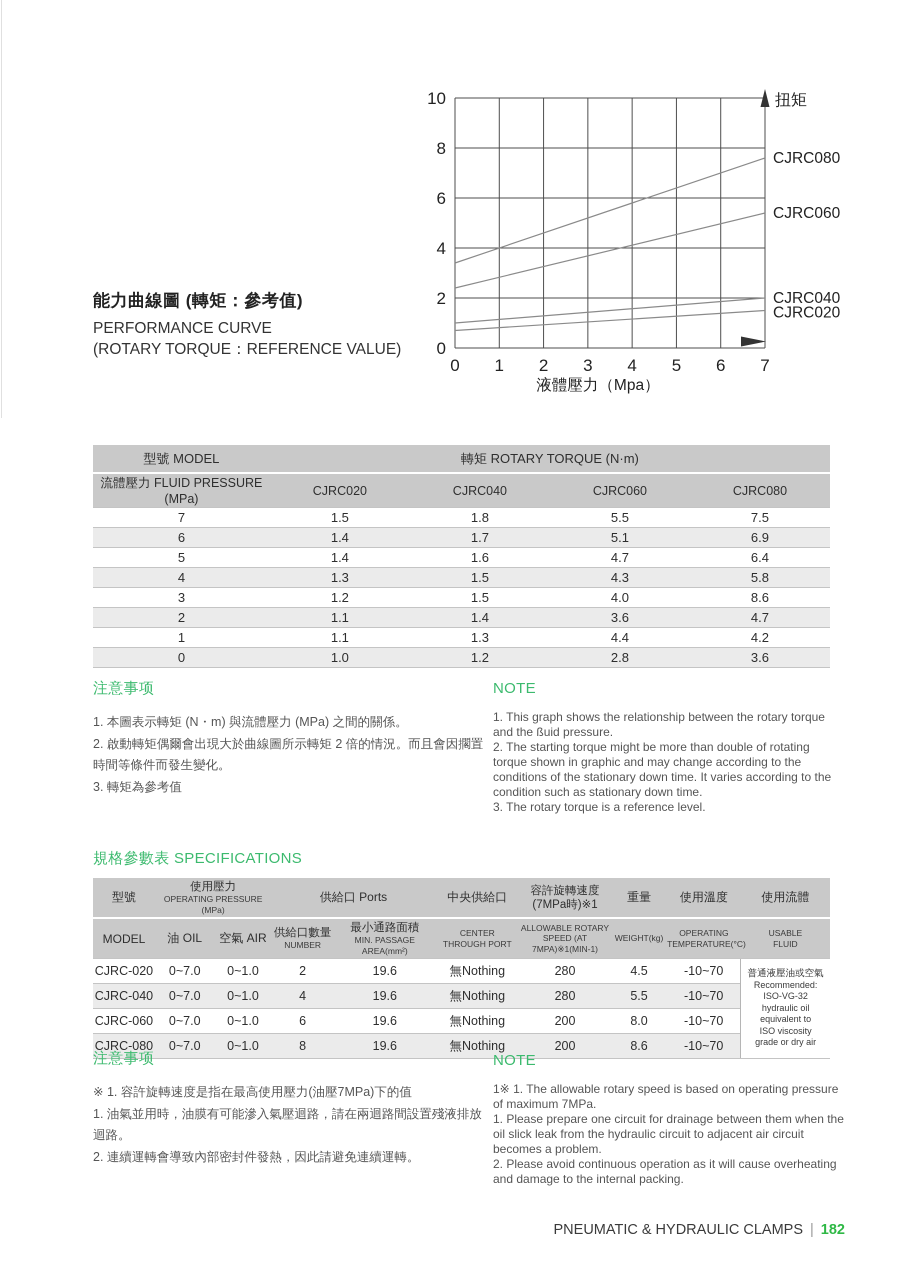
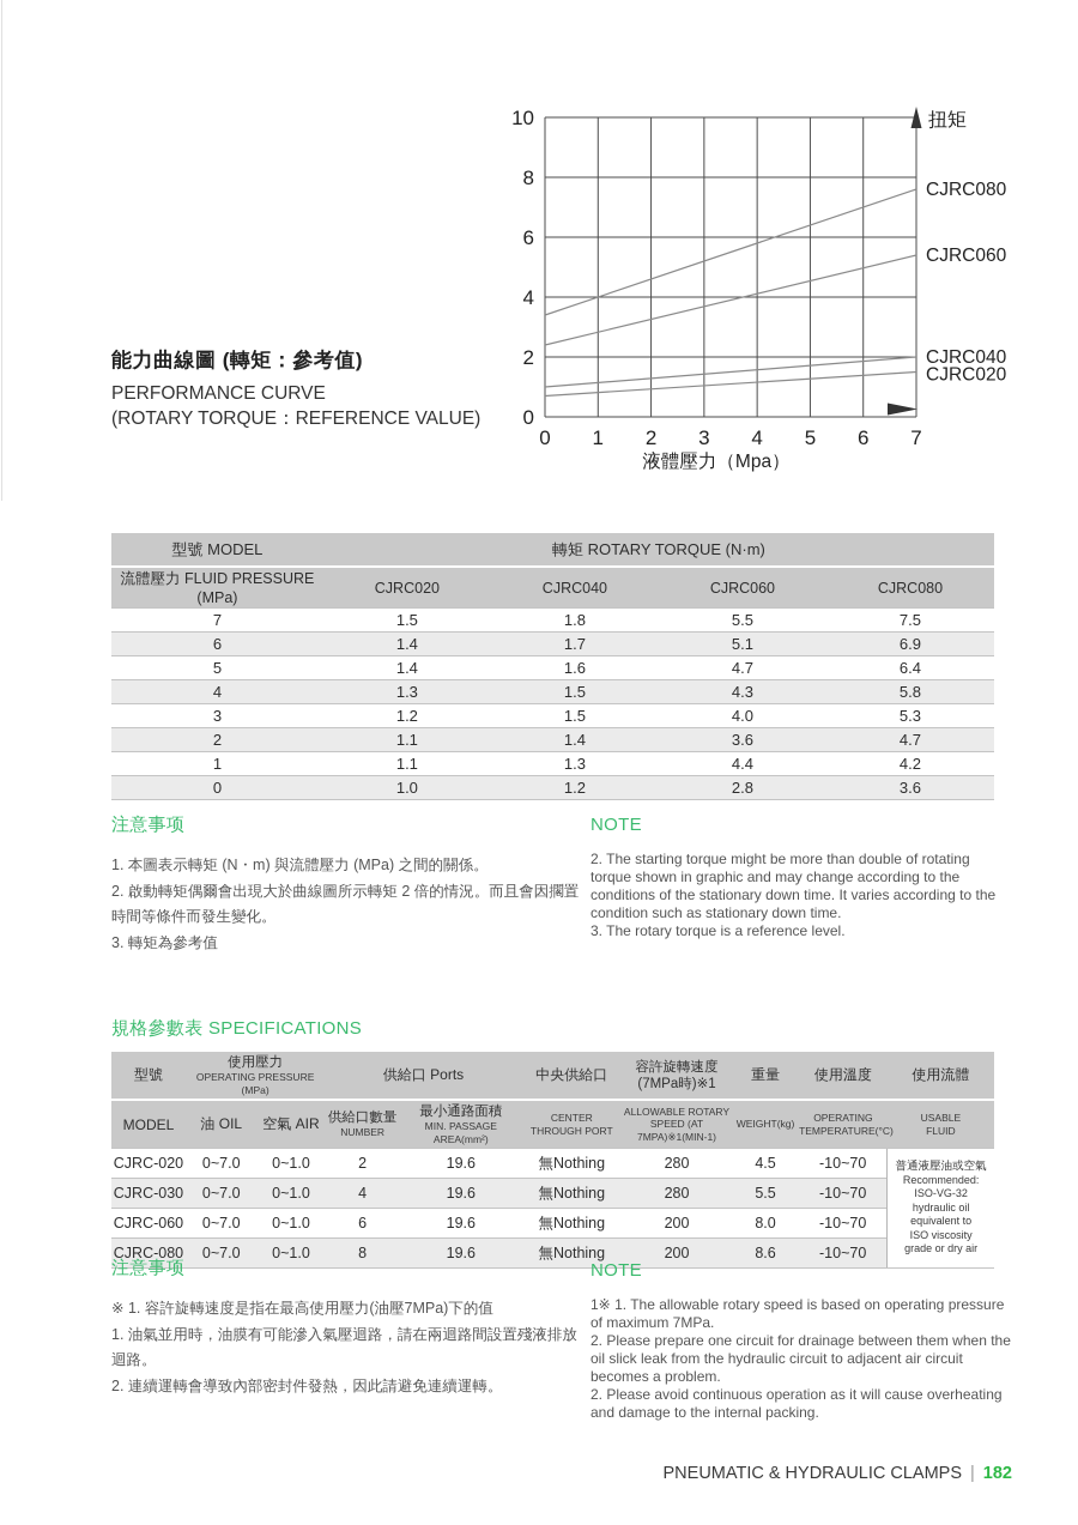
  能力曲線圖 (轉矩：參考值)
  PERFORMANCE CURVE
  (ROTARY TORQUE：REFERENCE VALUE)
  0
  1
  2
  3
  4
  5
  6
  7
  0
  2
  4
  6
  8
  10
  CJRC080
  CJRC060
  CJRC040
  CJRC020
  扭矩
  液體壓力（Mpa）
  型號 MODEL	轉矩 ROTARY TORQUE (N·m)
  流體壓力 FLUID PRESSURE (MPa)	CJRC020	CJRC040	CJRC060	CJRC080
  7	1.5	1.8	5.5	7.5
  6	1.4	1.7	5.1	6.9
  5	1.4	1.6	4.7	6.4
  4	1.3	1.5	4.3	5.8
- 3	1.2	1.5	4.0	8.6
+ 3	1.2	1.5	4.0	5.3
  2	1.1	1.4	3.6	4.7
  1	1.1	1.3	4.4	4.2
  0	1.0	1.2	2.8	3.6
  注意事项
  1. 本圖表示轉矩 (N・m) 與流體壓力 (MPa) 之間的關係。
  2. 啟動轉矩偶爾會出現大於曲線圖所示轉矩 2 倍的情況。而且會因擱置時間等條件而發生變化。
  3. 轉矩為參考值
  NOTE
- 1. This graph shows the relationship between the rotary torque and the ßuid pressure.
  2. The starting torque might be more than double of rotating torque shown in graphic and may change according to the conditions of the stationary down time. It varies according to the condition such as stationary down time.
  3. The rotary torque is a reference level.
  規格參數表 SPECIFICATIONS
  型號	使用壓力 OPERATING PRESSURE (MPa)	供給口 Ports	中央供給口	容許旋轉速度 (7MPa時)※1	重量	使用溫度	使用流體
  MODEL	油 OIL	空氣 AIR	供給口數量 NUMBER	最小通路面積 MIN. PASSAGE AREA(mm²)	CENTER THROUGH PORT	ALLOWABLE ROTARY SPEED (AT 7MPA)※1(MIN-1)	WEIGHT(kg)	OPERATING TEMPERATURE(°C)	USABLE FLUID
  CJRC-020	0~7.0	0~1.0	2	19.6	無Nothing	280	4.5	-10~70	普通液壓油或空氣Recommended:ISO-VG-32hydraulic oilequivalent toISO viscositygrade or dry air
- CJRC-040	0~7.0	0~1.0	4	19.6	無Nothing	280	5.5	-10~70
+ CJRC-030	0~7.0	0~1.0	4	19.6	無Nothing	280	5.5	-10~70
  CJRC-060	0~7.0	0~1.0	6	19.6	無Nothing	200	8.0	-10~70
  CJRC-080	0~7.0	0~1.0	8	19.6	無Nothing	200	8.6	-10~70
  注意事项
  ※ 1. 容許旋轉速度是指在最高使用壓力(油壓7MPa)下的值
  1. 油氣並用時，油膜有可能滲入氣壓迴路，請在兩迴路間設置殘液排放迴路。
  2. 連續運轉會導致內部密封件發熱，因此請避免連續運轉。
  NOTE
  1※ 1. The allowable rotary speed is based on operating pressure of maximum 7MPa.
- 1. Please prepare one circuit for drainage between them when the oil slick leak from the hydraulic circuit to adjacent air circuit becomes a problem.
+ 2. Please prepare one circuit for drainage between them when the oil slick leak from the hydraulic circuit to adjacent air circuit becomes a problem.
  2. Please avoid continuous operation as it will cause overheating and damage to the internal packing.
  PNEUMATIC & HYDRAULIC CLAMPS | 182
